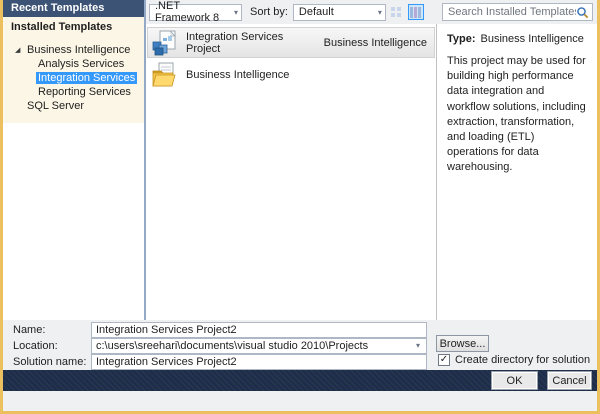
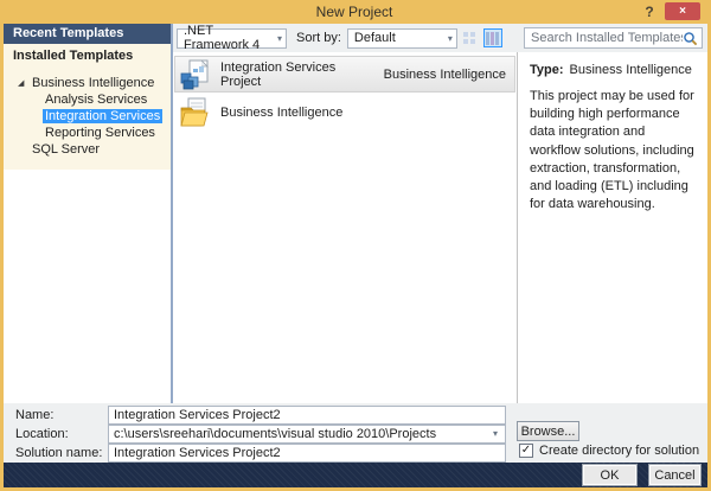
+ New Project
+ ?
+ ×
  Recent Templates
  Installed Templates
  Business Intelligence
  Analysis Services
  Integration Services
  Reporting Services
  SQL Server
- .NET Framework 8
+ .NET Framework 4
  ▾
  Sort by:
  Default
  ▾
  Search Installed Template
  Integration Services Project
  Business Intelligence
  Business Intelligence
  Type: Business Intelligence
- This project may be used for building high performance data integration and workflow solutions, including extraction, transformation, and loading (ETL) operations for data warehousing.
+ This project may be used for building high performance data integration and workflow solutions, including extraction, transformation, and loading (ETL) including for data warehousing.
  Name:
  Integration Services Project2
  Location:
  c:\users\sreehari\documents\visual studio 2010\Projects
  ▾
  Browse...
  Solution name:
  Integration Services Project2
  ✓
  Create directory for solution
  OK
  Cancel
